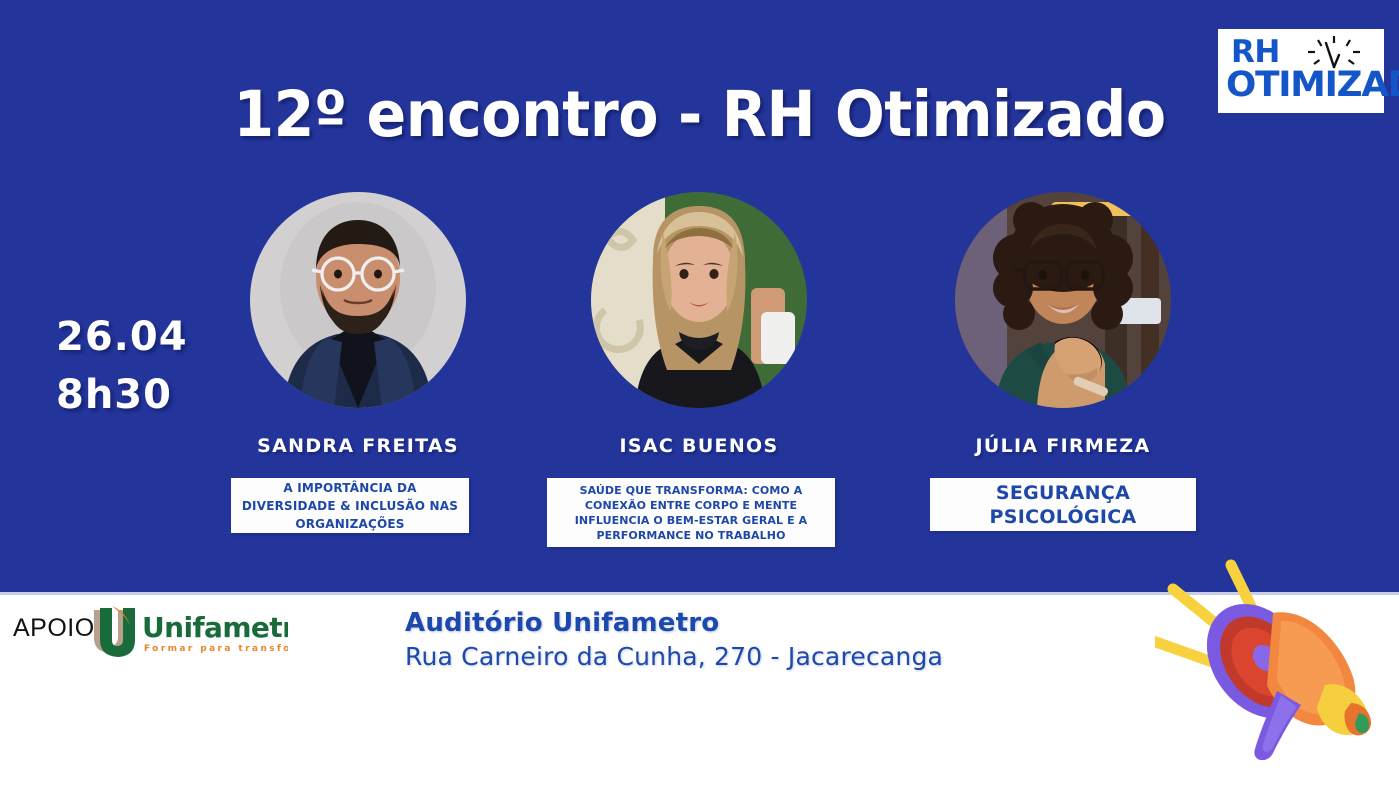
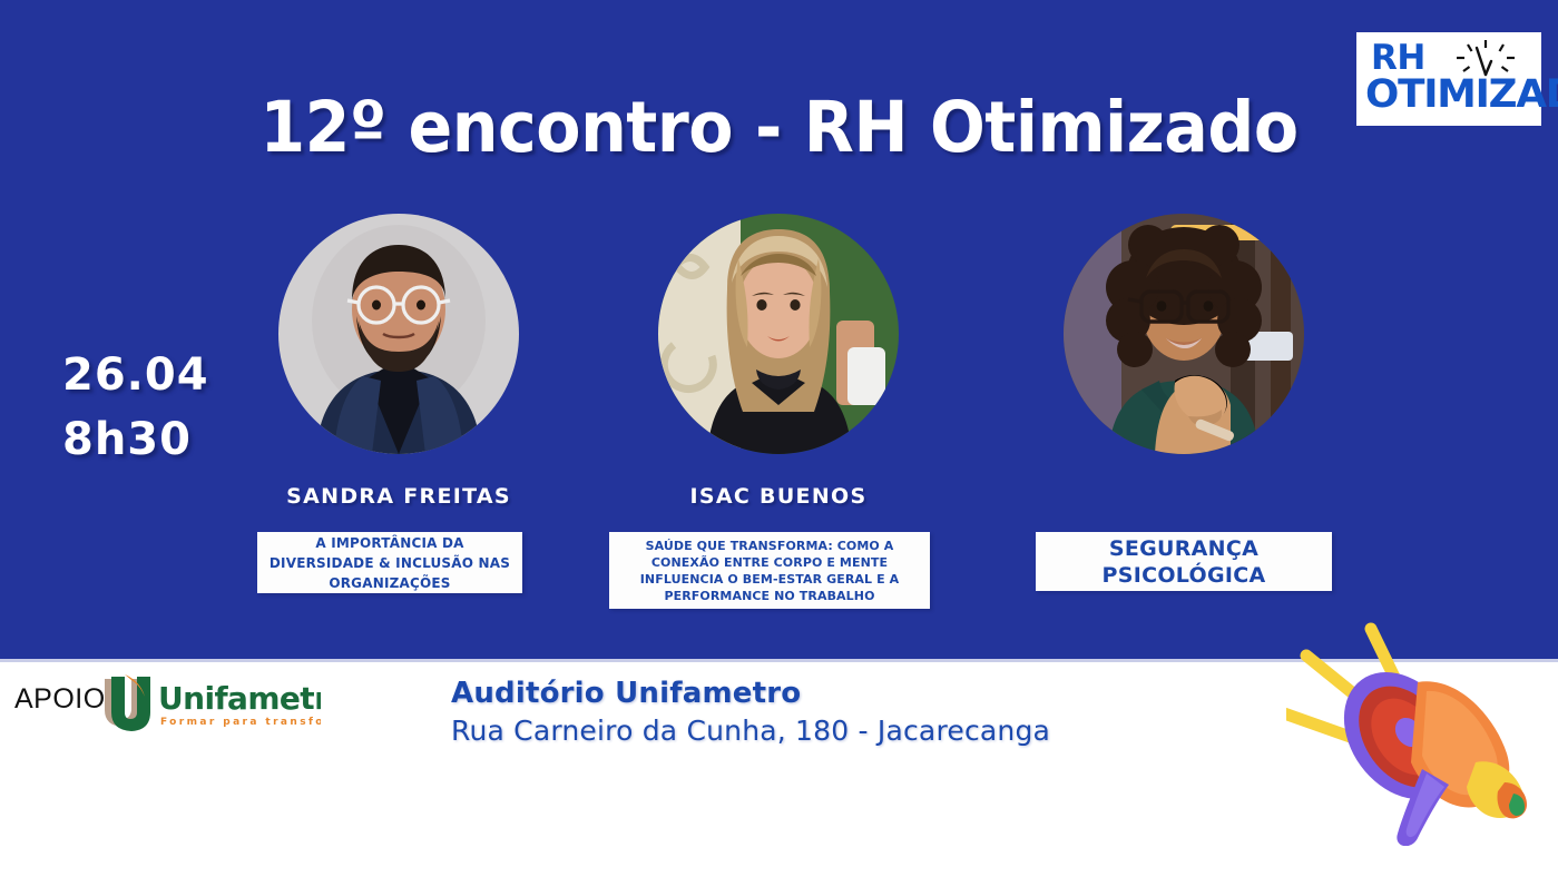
  RH
  OTIMIZA
  12º encontro - RH Otimizado
  26.04
  8h30
  SANDRA FREITAS
  A IMPORTÂNCIA DA DIVERSIDADE & INCLUSÃO NAS ORGANIZAÇÕES
  ISAC BUENOS
  SAÚDE QUE TRANSFORMA: COMO A CONEXÃO ENTRE CORPO E MENTE INFLUENCIA O BEM-ESTAR GERAL E A PERFORMANCE NO TRABALHO
- JÚLIA FIRMEZA
  SEGURANÇA PSICOLÓGICA
  APOIO
  Unifamet
  Formar para transfo
  Auditório Unifametro
- Rua Carneiro da Cunha, 270 - Jacarecanga
+ Rua Carneiro da Cunha, 180 - Jacarecanga
